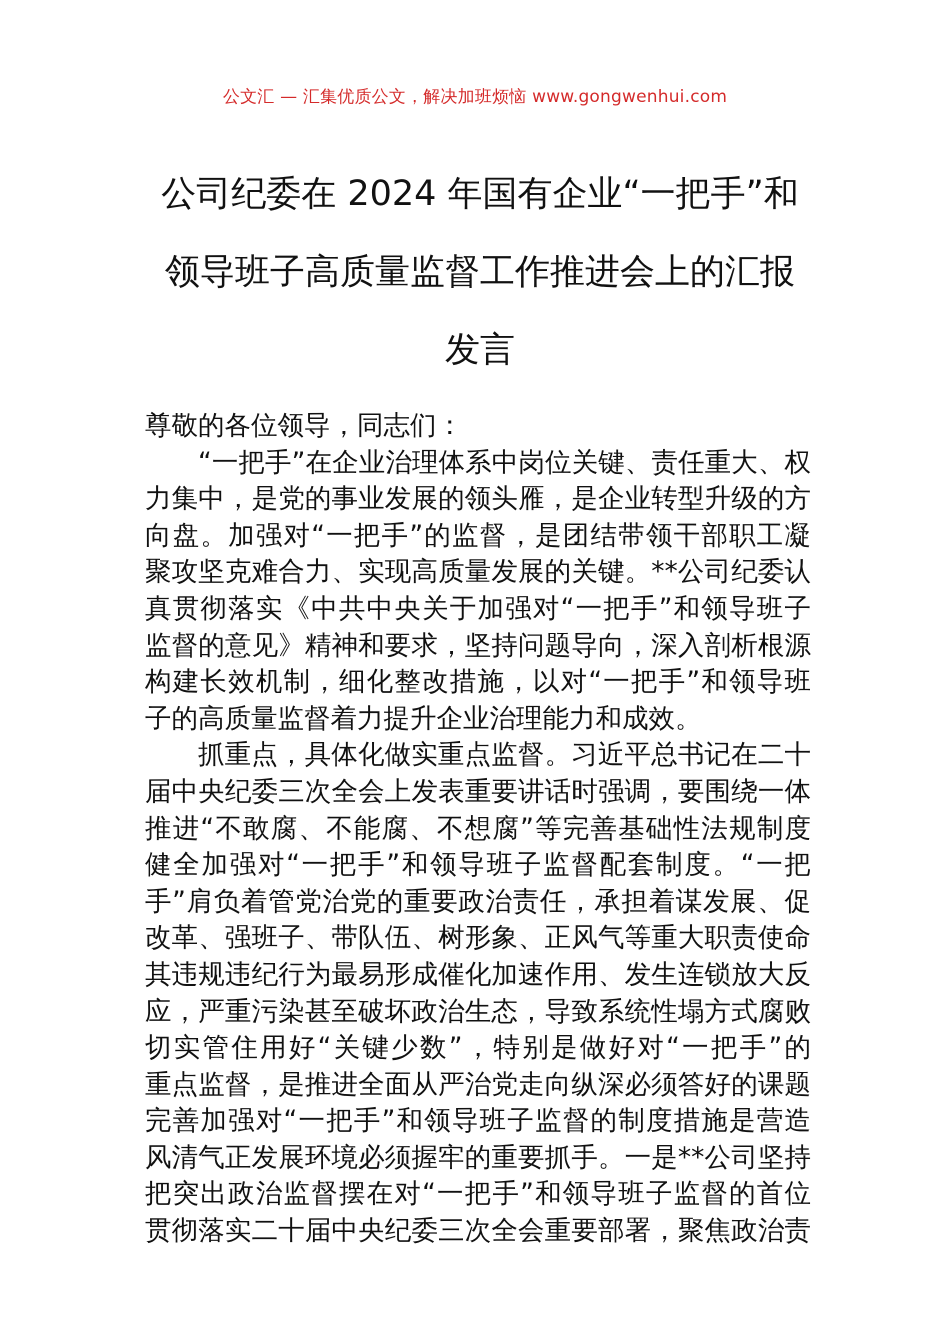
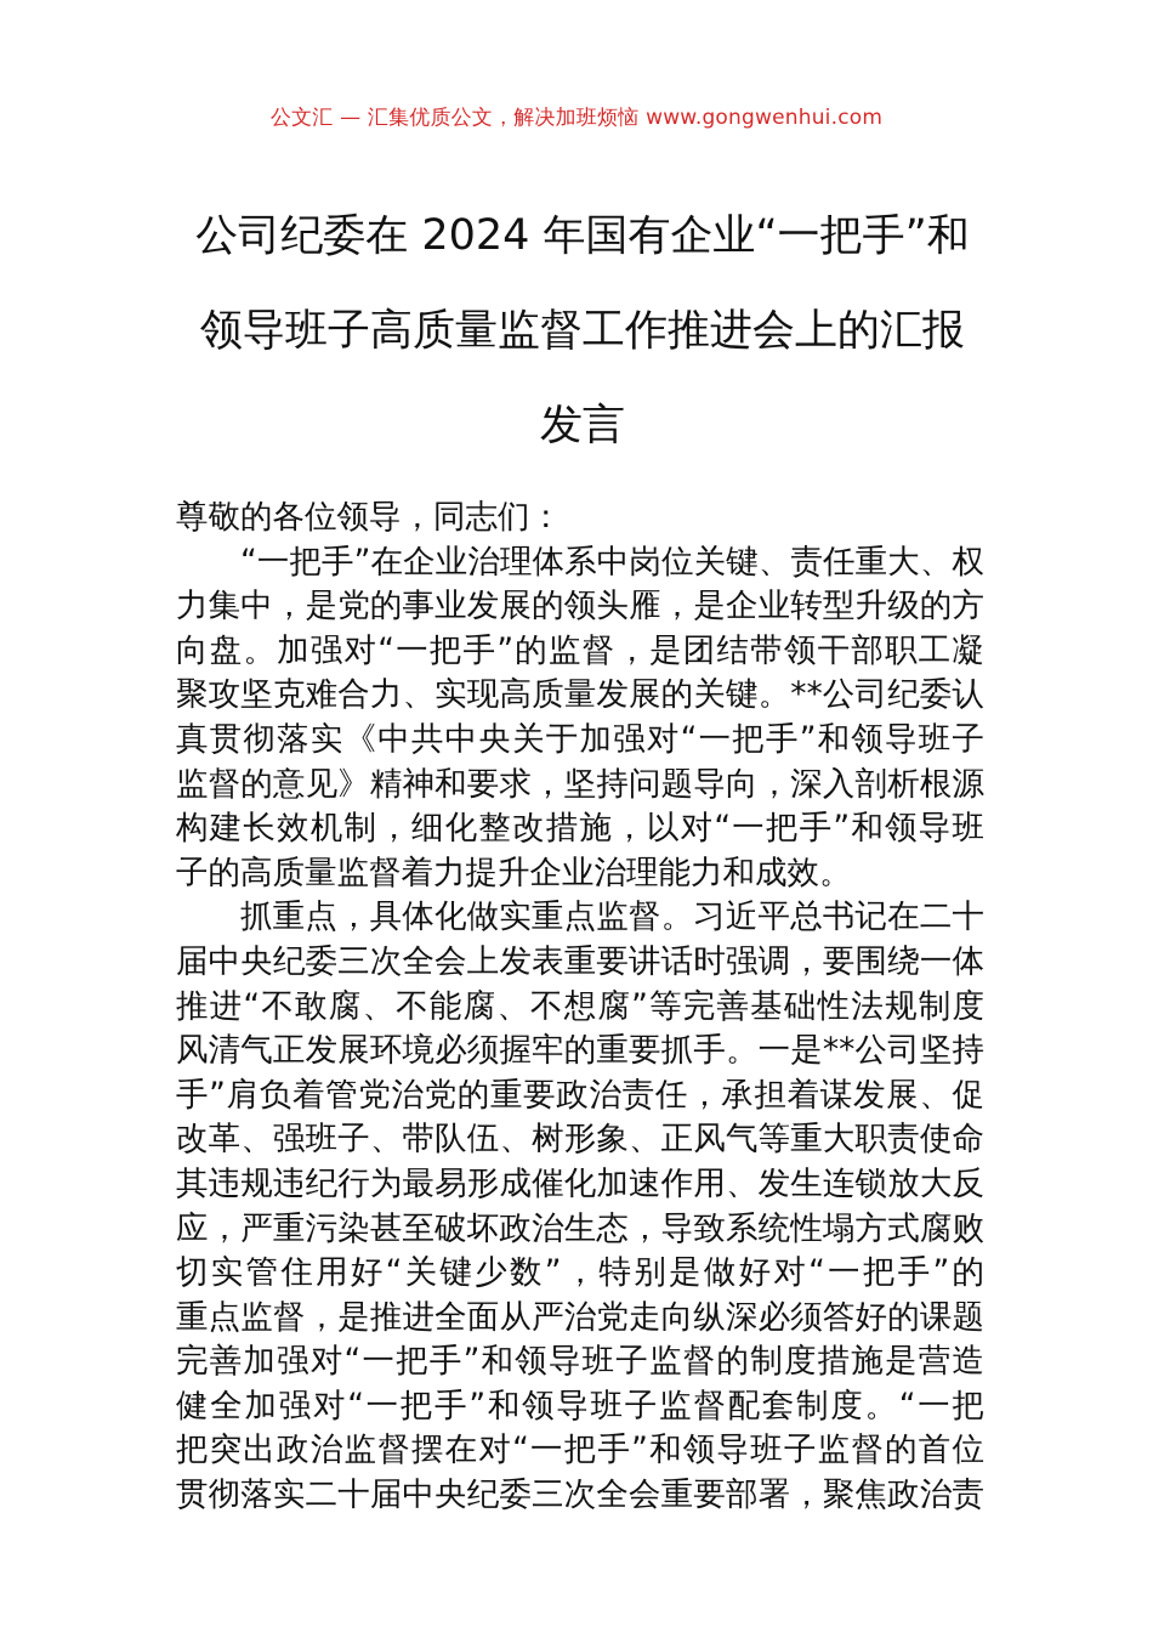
  公文汇 — 汇集优质公文，解决加班烦恼 www.gongwenhui.com
  公司纪委在 2024 年国有企业“一把手”和
  领导班子高质量监督工作推进会上的汇报
  发言
  尊敬的各位领导，同志们：
  “一把手”在企业治理体系中岗位关键、责任重大、权
  力集中，是党的事业发展的领头雁，是企业转型升级的方
  向盘。加强对“一把手”的监督，是团结带领干部职工凝
  聚攻坚克难合力、实现高质量发展的关键。**公司纪委认
  真贯彻落实《中共中央关于加强对“一把手”和领导班子
  监督的意见》精神和要求，坚持问题导向，深入剖析根源
  构建长效机制，细化整改措施，以对“一把手”和领导班
  子的高质量监督着力提升企业治理能力和成效。
  抓重点，具体化做实重点监督。习近平总书记在二十
  届中央纪委三次全会上发表重要讲话时强调，要围绕一体
  推进“不敢腐、不能腐、不想腐”等完善基础性法规制度
- 健全加强对“一把手”和领导班子监督配套制度。“一把
+ 风清气正发展环境必须握牢的重要抓手。一是**公司坚持
  手”肩负着管党治党的重要政治责任，承担着谋发展、促
  改革、强班子、带队伍、树形象、正风气等重大职责使命
  其违规违纪行为最易形成催化加速作用、发生连锁放大反
  应，严重污染甚至破坏政治生态，导致系统性塌方式腐败
  切实管住用好“关键少数”，特别是做好对“一把手”的
  重点监督，是推进全面从严治党走向纵深必须答好的课题
  完善加强对“一把手”和领导班子监督的制度措施是营造
- 风清气正发展环境必须握牢的重要抓手。一是**公司坚持
+ 健全加强对“一把手”和领导班子监督配套制度。“一把
  把突出政治监督摆在对“一把手”和领导班子监督的首位
  贯彻落实二十届中央纪委三次全会重要部署，聚焦政治责
